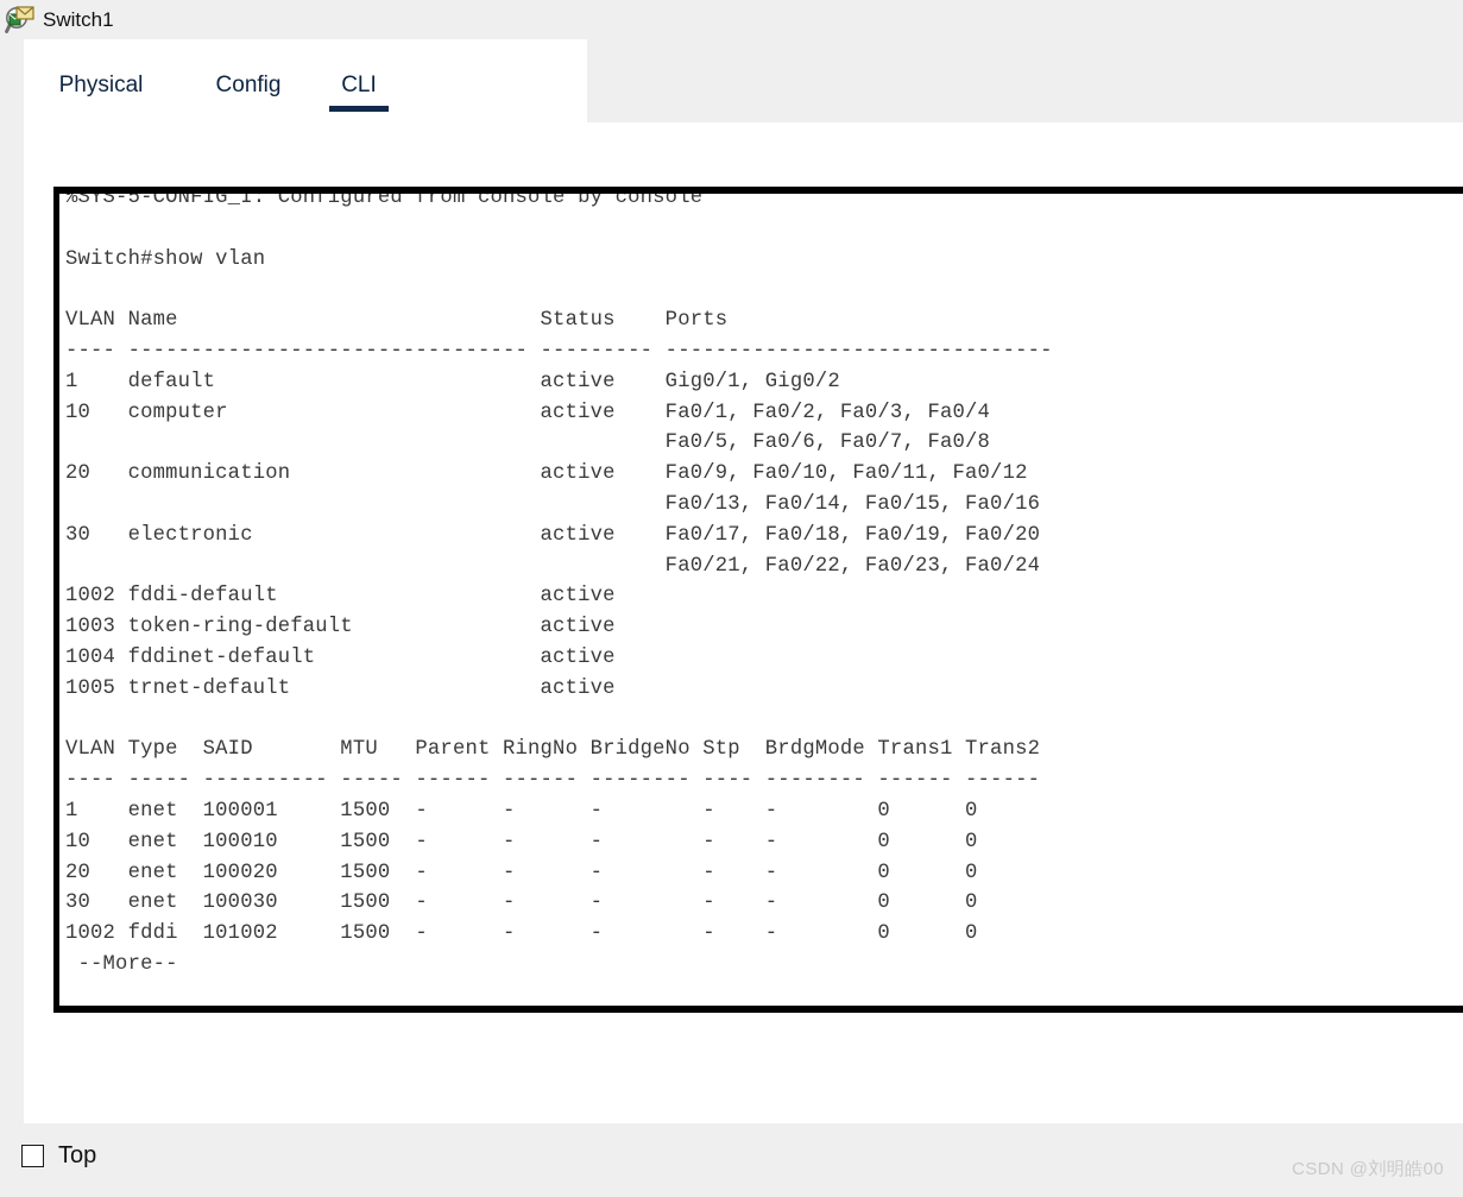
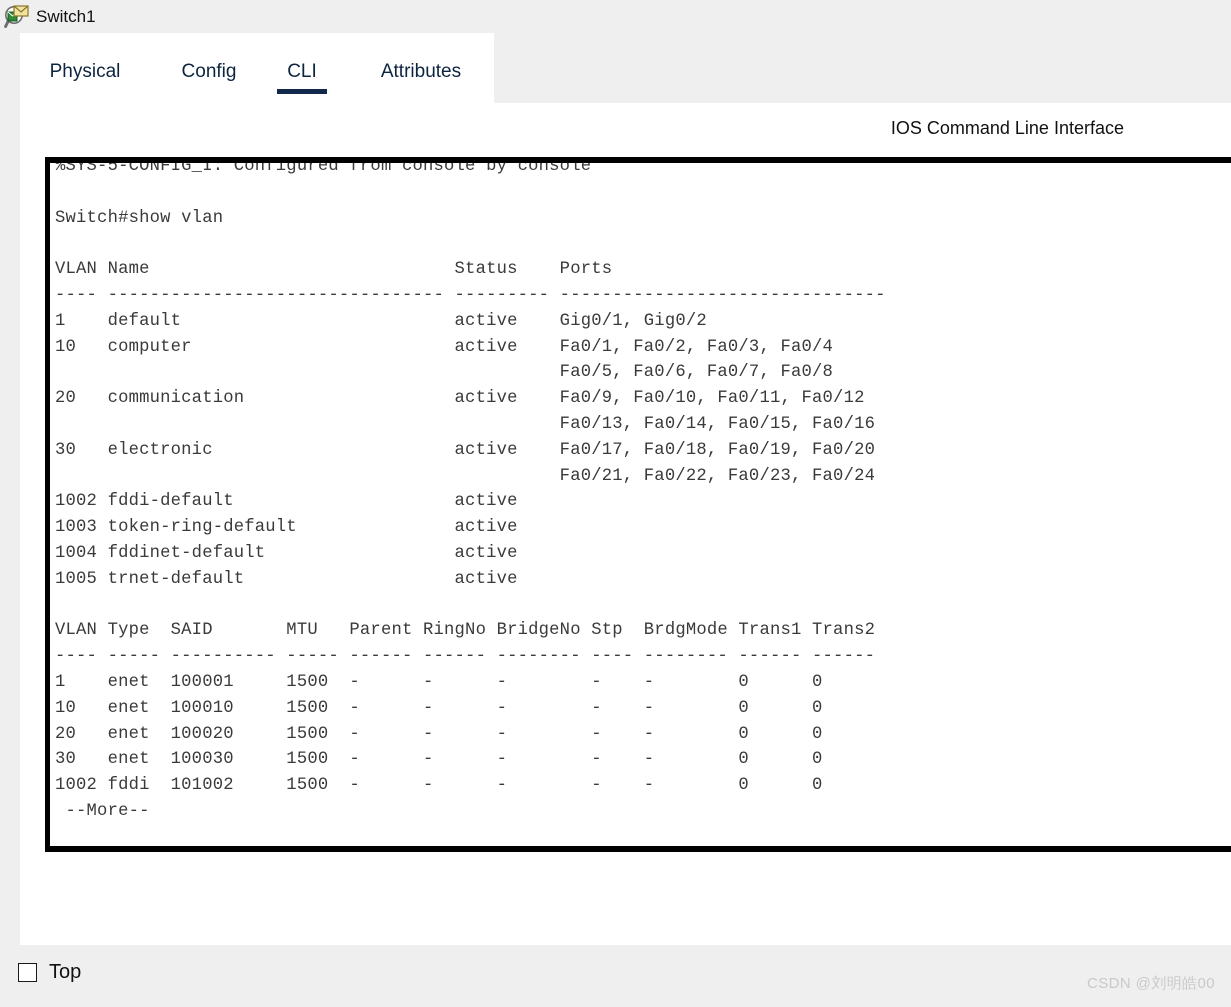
  Switch1
  Physical
  Config
  CLI
+ Attributes
+ IOS Command Line Interface
  %SYS-5-CONFIG_I: Configured from console by console
  Switch#show vlan
  VLAN Name Status Ports
  ---- -------------------------------- --------- -------------------------------
  1 default active Gig0/1, Gig0/2
  10 computer active Fa0/1, Fa0/2, Fa0/3, Fa0/4
  Fa0/5, Fa0/6, Fa0/7, Fa0/8
  20 communication active Fa0/9, Fa0/10, Fa0/11, Fa0/12
  Fa0/13, Fa0/14, Fa0/15, Fa0/16
  30 electronic active Fa0/17, Fa0/18, Fa0/19, Fa0/20
  Fa0/21, Fa0/22, Fa0/23, Fa0/24
  1002 fddi-default active
  1003 token-ring-default active
  1004 fddinet-default active
  1005 trnet-default active
  VLAN Type SAID MTU Parent RingNo BridgeNo Stp BrdgMode Trans1 Trans2
  ---- ----- ---------- ----- ------ ------ -------- ---- -------- ------ ------
  1 enet 100001 1500 - - - - - 0 0
  10 enet 100010 1500 - - - - - 0 0
  20 enet 100020 1500 - - - - - 0 0
  30 enet 100030 1500 - - - - - 0 0
  1002 fddi 101002 1500 - - - - - 0 0
  --More--
  Top
  CSDN @刘明皓00
